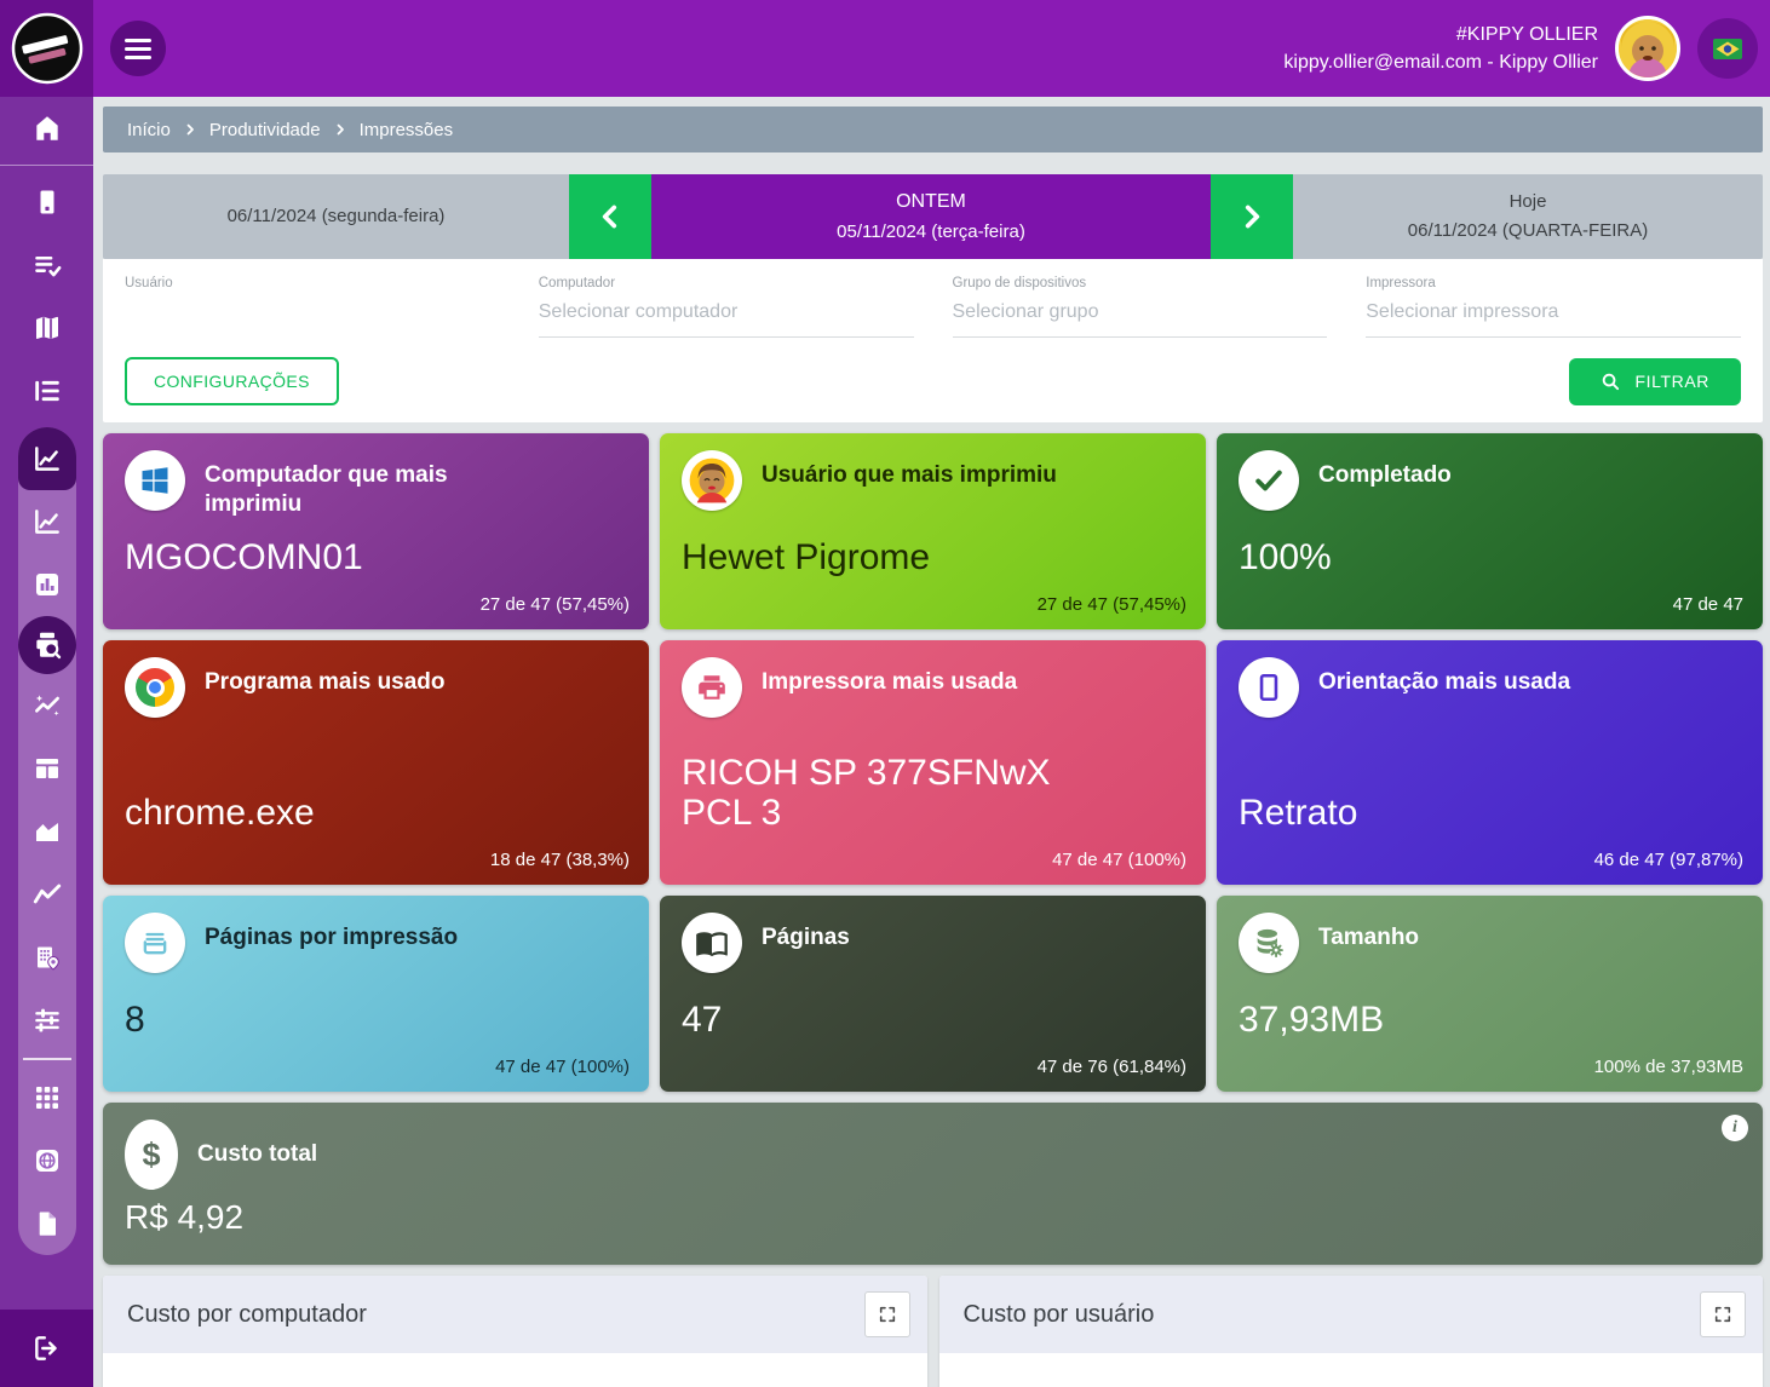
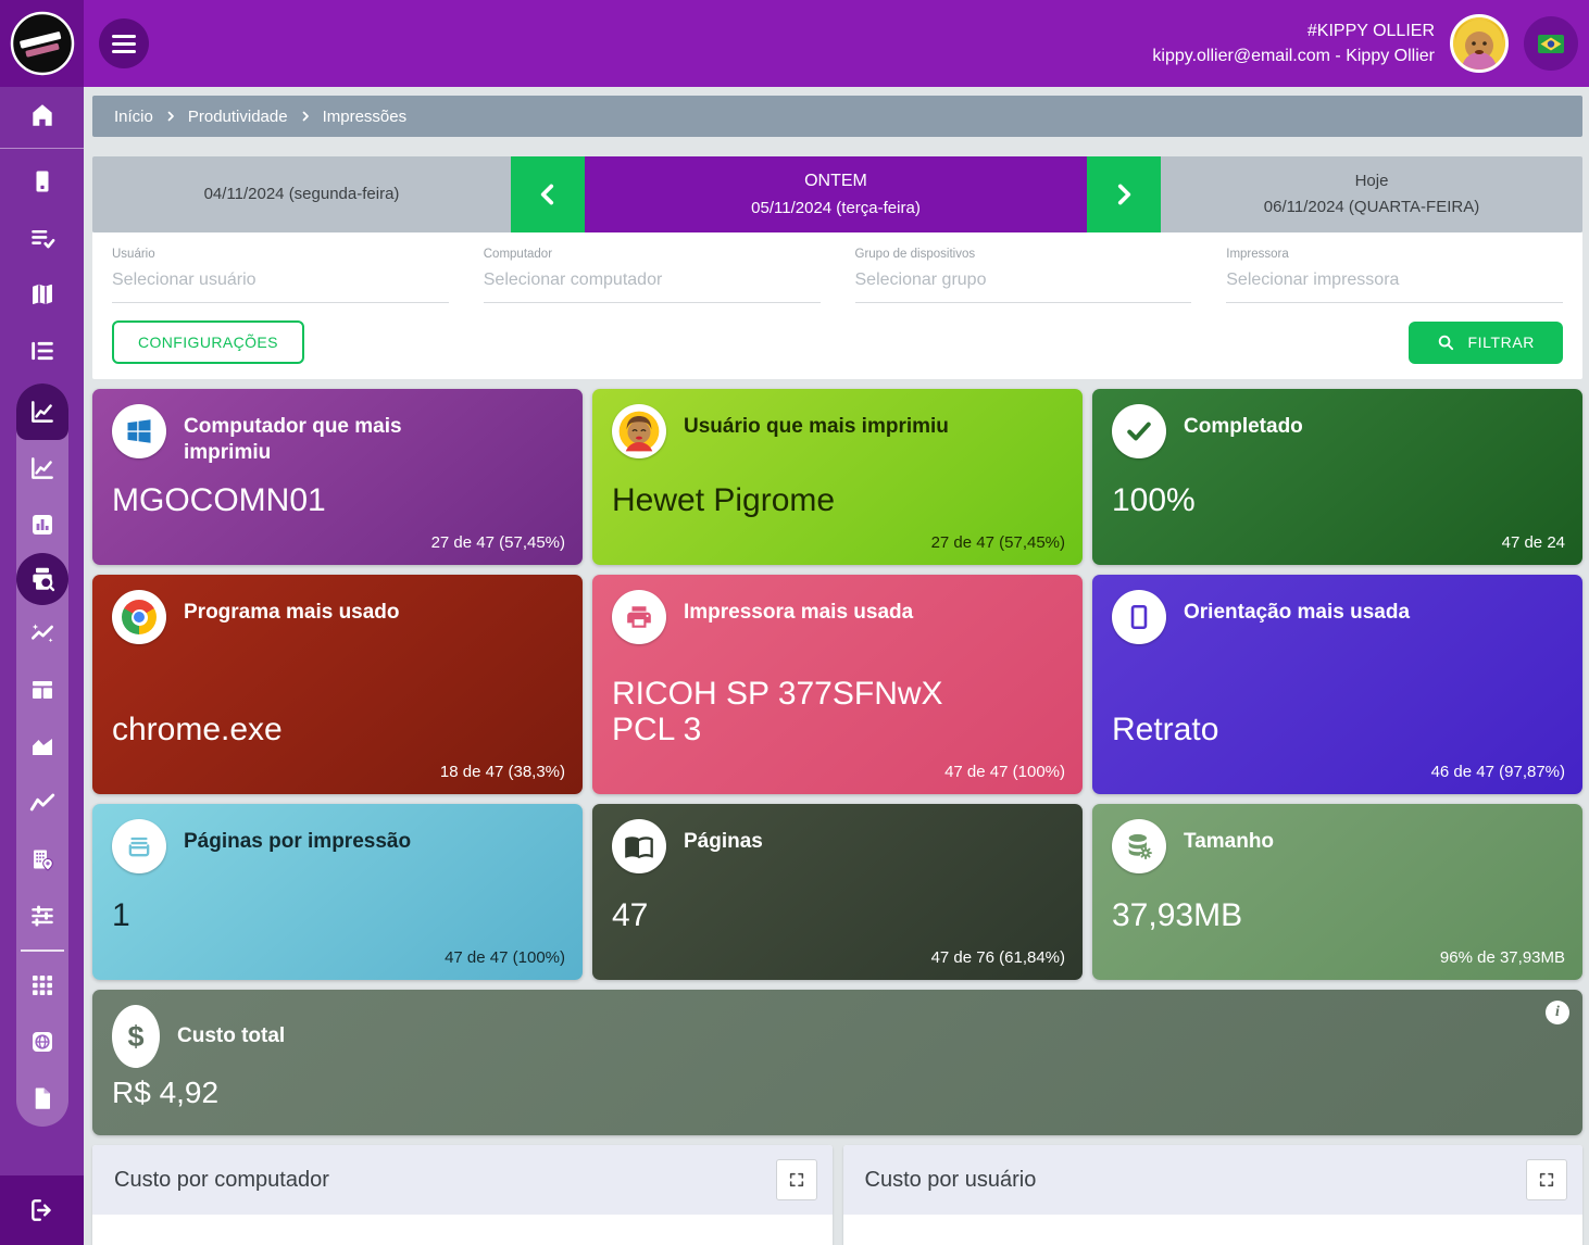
  #KIPPY OLLIER
  kippy.ollier@email.com - Kippy Ollier
  Início
  Produtividade
  Impressões
- 06/11/2024 (segunda-feira)
+ 04/11/2024 (segunda-feira)
  ONTEM
  05/11/2024 (terça-feira)
  Hoje
  06/11/2024 (QUARTA-FEIRA)
  Usuário
+ Selecionar usuário
  Computador
  Selecionar computador
  Grupo de dispositivos
  Selecionar grupo
  Impressora
  Selecionar impressora
  CONFIGURAÇÕES
  FILTRAR
  Computador que mais imprimiu
  MGOCOMN01
  27 de 47 (57,45%)
  Usuário que mais imprimiu
  Hewet Pigrome
  27 de 47 (57,45%)
  Completado
  100%
- 47 de 47
+ 47 de 24
  Programa mais usado
  chrome.exe
  18 de 47 (38,3%)
  Impressora mais usada
  RICOH SP 377SFNwX PCL 3
  47 de 47 (100%)
  Orientação mais usada
  Retrato
  46 de 47 (97,87%)
  Páginas por impressão
- 8
+ 1
  47 de 47 (100%)
  Páginas
  47
  47 de 76 (61,84%)
  Tamanho
  37,93MB
- 100% de 37,93MB
+ 96% de 37,93MB
  $
  Custo total
  R$ 4,92
  i
  Custo por computador
  Custo por usuário
